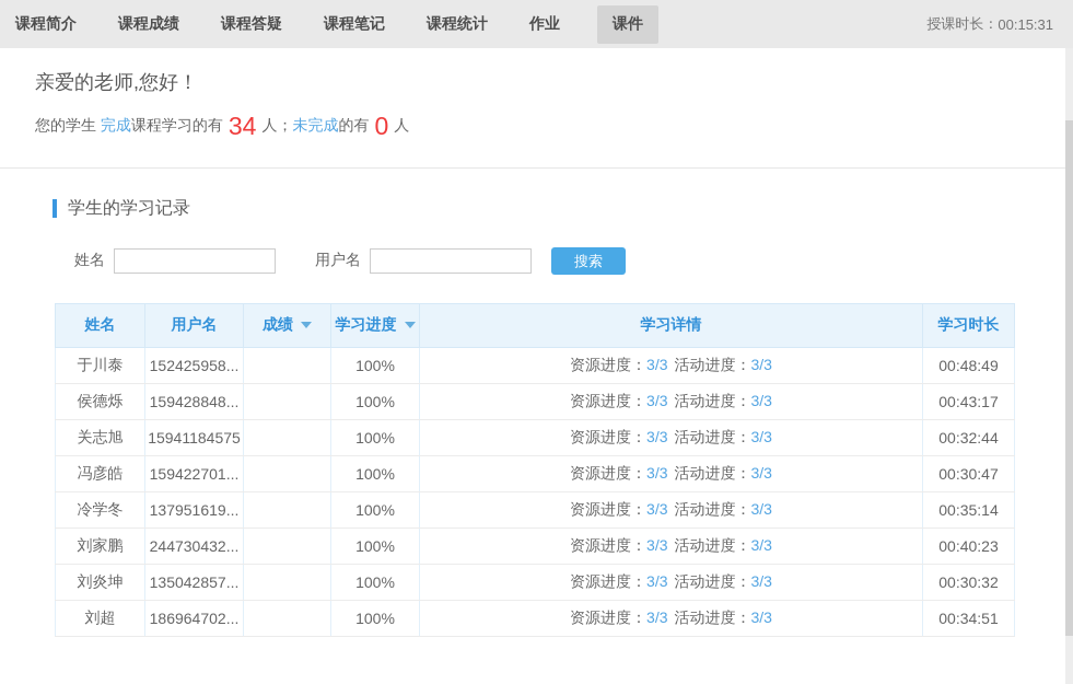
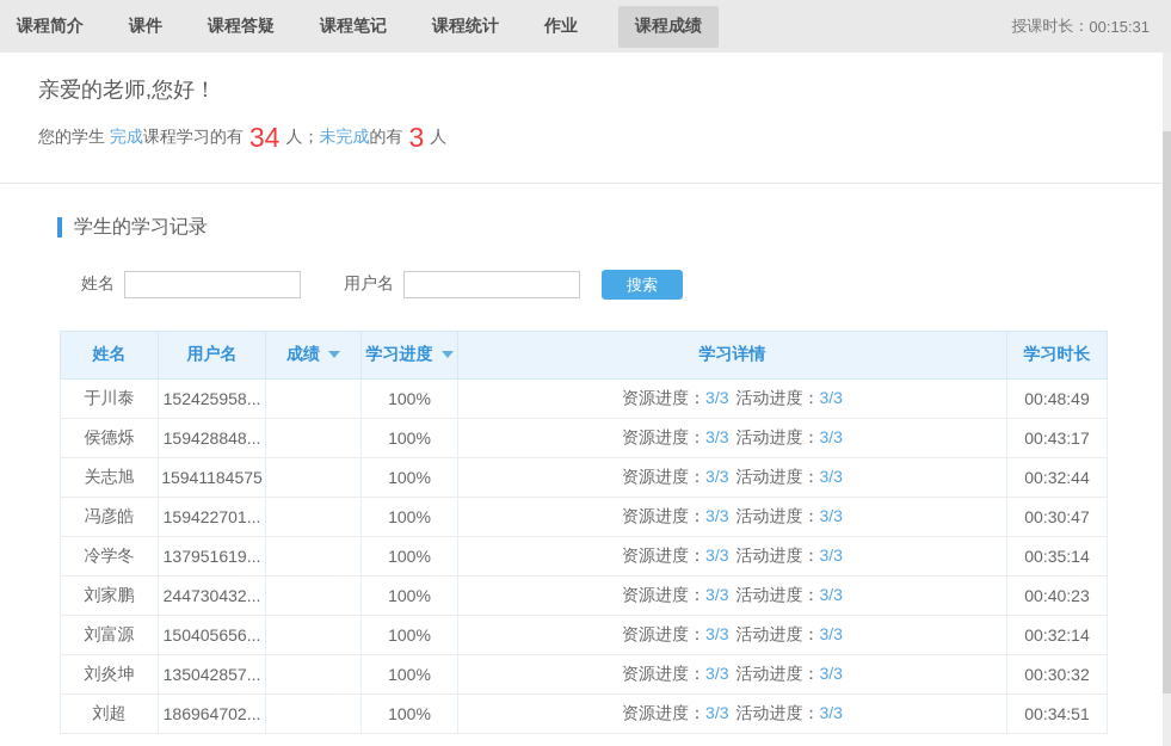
  课程简介
- 课程成绩
+ 课件
  课程答疑
  课程笔记
  课程统计
  作业
- 课件
+ 课程成绩
  授课时长：
  00:15:31
  亲爱的老师,您好！
  您的学生
  完成
  课程学习的有
  34
  人；
  未完成
  的有
- 0
+ 3
  人
  学生的学习记录
  姓名
  用户名
  搜索
  姓名	用户名	成绩	学习进度	学习详情	学习时长
  于川泰	152425958...		100%	资源进度：3/3 活动进度：3/3	00:48:49
  侯德烁	159428848...		100%	资源进度：3/3 活动进度：3/3	00:43:17
  关志旭	15941184575		100%	资源进度：3/3 活动进度：3/3	00:32:44
  冯彦皓	159422701...		100%	资源进度：3/3 活动进度：3/3	00:30:47
  冷学冬	137951619...		100%	资源进度：3/3 活动进度：3/3	00:35:14
  刘家鹏	244730432...		100%	资源进度：3/3 活动进度：3/3	00:40:23
+ 刘富源	150405656...		100%	资源进度：3/3 活动进度：3/3	00:32:14
  刘炎坤	135042857...		100%	资源进度：3/3 活动进度：3/3	00:30:32
  刘超	186964702...		100%	资源进度：3/3 活动进度：3/3	00:34:51
